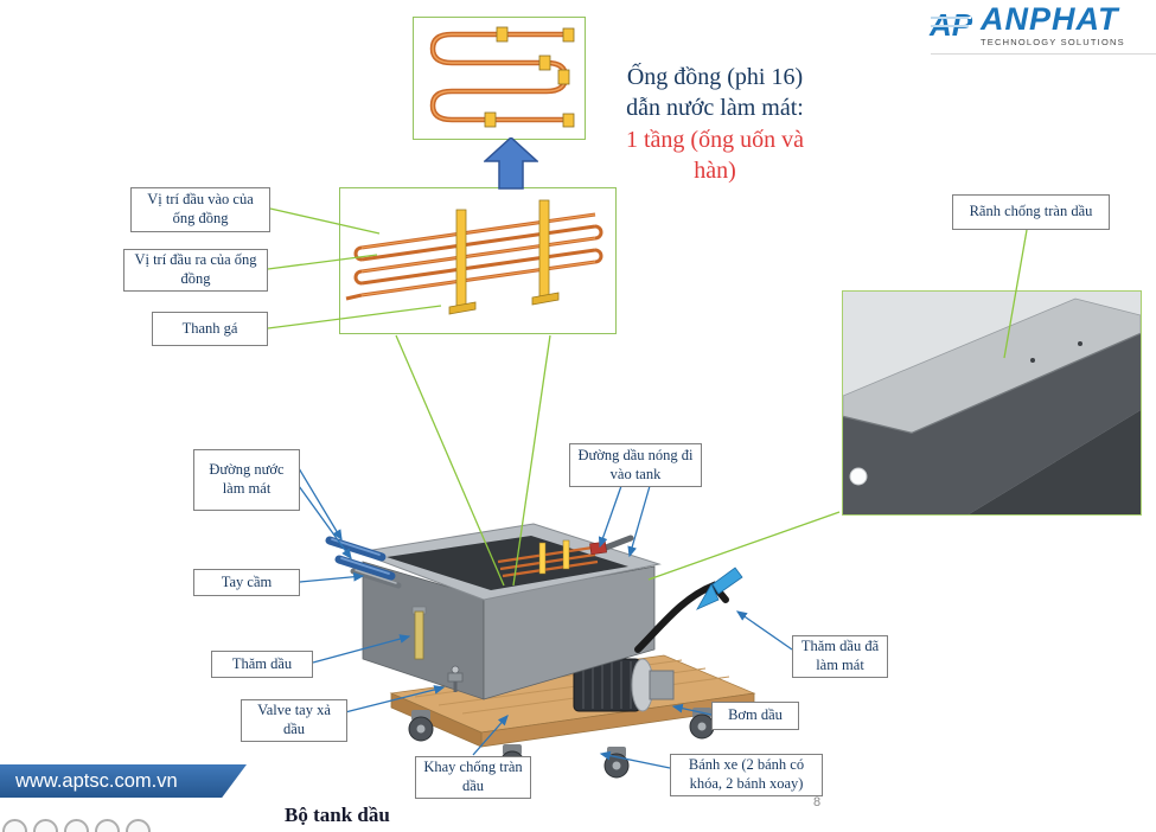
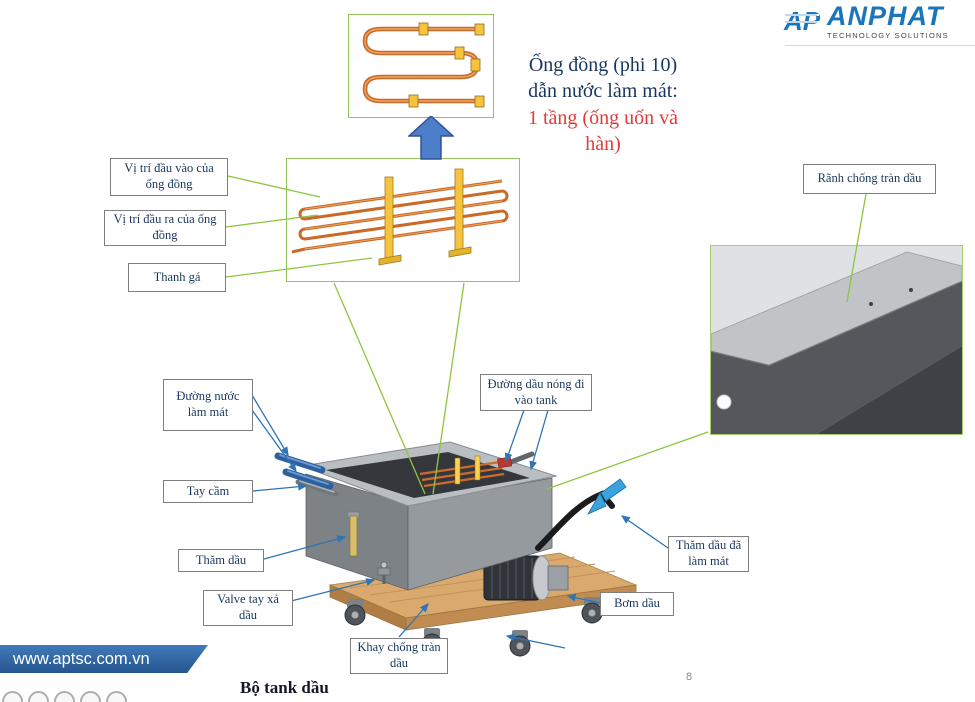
  ANPHAT
  TECHNOLOGY SOLUTIONS
- Ống đồng (phi 16)
+ Ống đồng (phi 10)
  dẫn nước làm mát:
  1 tầng (ống uốn và
  hàn)
  Vị trí đầu vào của ống đồng
  Vị trí đầu ra của ống đồng
  Thanh gá
  Rãnh chống tràn dầu
  Đường nước làm mát
  Tay cầm
  Thăm dầu
  Valve tay xả dầu
  Khay chống tràn dầu
  Đường dầu nóng đi vào tank
  Thăm dầu đã làm mát
  Bơm dầu
- Bánh xe (2 bánh có khóa, 2 bánh xoay)
  www.aptsc.com.vn
  Bộ tank dầu
  8
